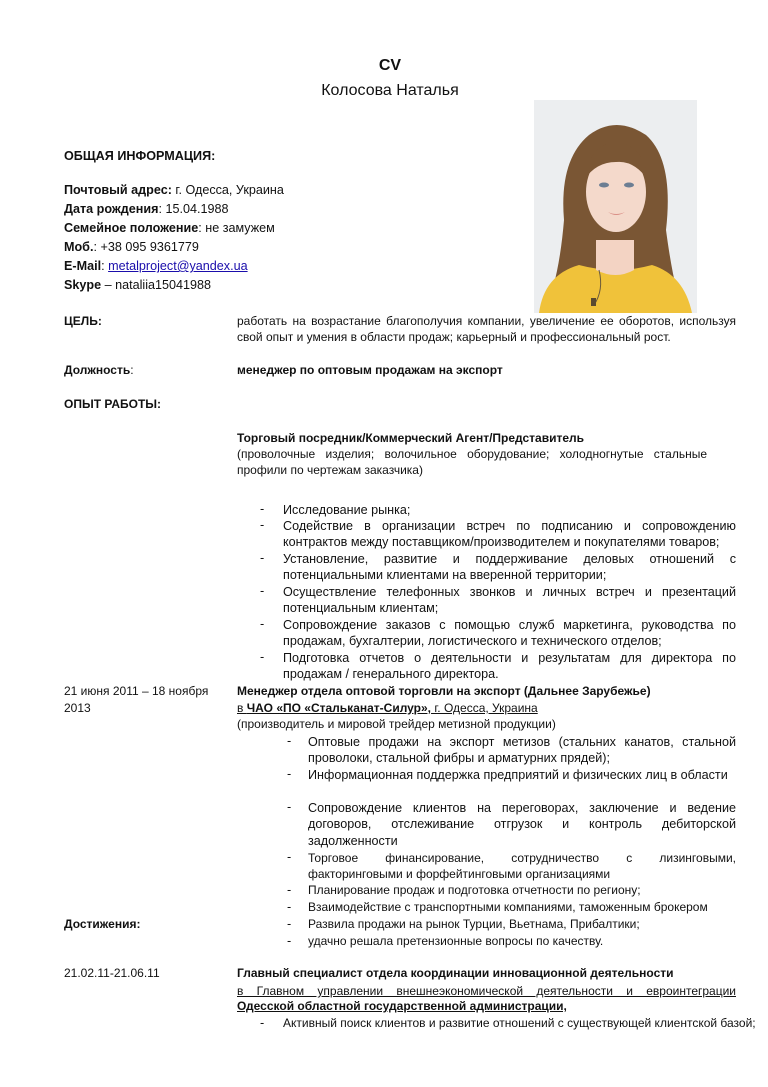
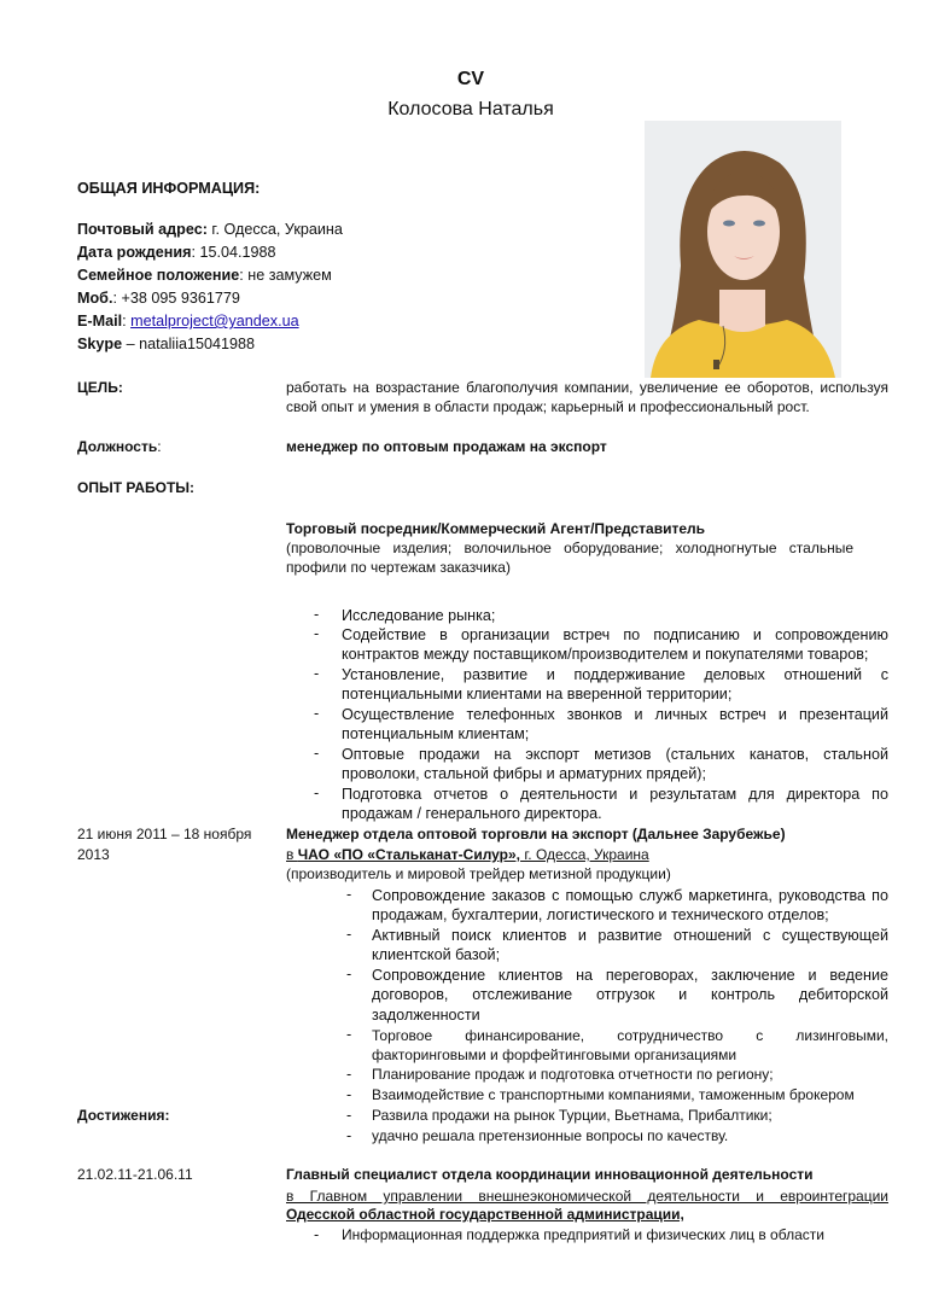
  CV
  Колосова Наталья
  ОБЩАЯ ИНФОРМАЦИЯ:
  Почтовый адрес: г. Одесса, Украина
  Дата рождения: 15.04.1988
  Семейное положение: не замужем
  Моб.: +38 095 9361779
  E-Mail: metalproject@yandex.ua
  Skype – nataliia15041988
  ЦЕЛЬ:
  работать на возрастание благополучия компании, увеличение ее оборотов, используя свой опыт и умения в области продаж; карьерный и профессиональный рост.
  Должность:
  менеджер по оптовым продажам на экспорт
  ОПЫТ РАБОТЫ:
  Торговый посредник/Коммерческий Агент/Представитель
  (проволочные изделия; волочильное оборудование; холодногнутые стальные профили по чертежам заказчика)
  -
  Исследование рынка;
  -
  Содействие в организации встреч по подписанию и сопровождению контрактов между поставщиком/производителем и покупателями товаров;
  -
  Установление, развитие и поддерживание деловых отношений с потенциальными клиентами на вверенной территории;
  -
  Осуществление телефонных звонков и личных встреч и презентаций потенциальным клиентам;
  -
- Сопровождение заказов с помощью служб маркетинга, руководства по продажам, бухгалтерии, логистического и технического отделов;
+ Оптовые продажи на экспорт метизов (стальних канатов, стальной проволоки, стальной фибры и арматурних прядей);
  -
  Подготовка отчетов о деятельности и результатам для директора по продажам / генерального директора.
  21 июня 2011 – 18 ноября
  2013
  Менеджер отдела оптовой торговли на экспорт (Дальнее Зарубежье)
  в ЧАО «ПО «Стальканат-Силур», г. Одесса, Украина
  (производитель и мировой трейдер метизной продукции)
  -
- Оптовые продажи на экспорт метизов (стальних канатов, стальной проволоки, стальной фибры и арматурних прядей);
+ Сопровождение заказов с помощью служб маркетинга, руководства по продажам, бухгалтерии, логистического и технического отделов;
  -
- Информационная поддержка предприятий и физических лиц в области
+ Активный поиск клиентов и развитие отношений с существующей клиентской базой;
  -
  Сопровождение клиентов на переговорах, заключение и ведение договоров, отслеживание отгрузок и контроль дебиторской задолженности
  -
  Торговое финансирование, сотрудничество с лизинговыми, факторинговыми и форфейтинговыми организациями
  -
  Планирование продаж и подготовка отчетности по региону;
  -
  Взаимодействие с транспортными компаниями, таможенным брокером
  Достижения:
  -
  Развила продажи на рынок Турции, Вьетнама, Прибалтики;
  -
  удачно решала претензионные вопросы по качеству.
  21.02.11-21.06.11
  Главный специалист отдела координации инновационной деятельности
  в Главном управлении внешнеэкономической деятельности и евроинтеграции
  Одесской областной государственной администрации,
  -
- Активный поиск клиентов и развитие отношений с существующей клиентской базой;
+ Информационная поддержка предприятий и физических лиц в области
